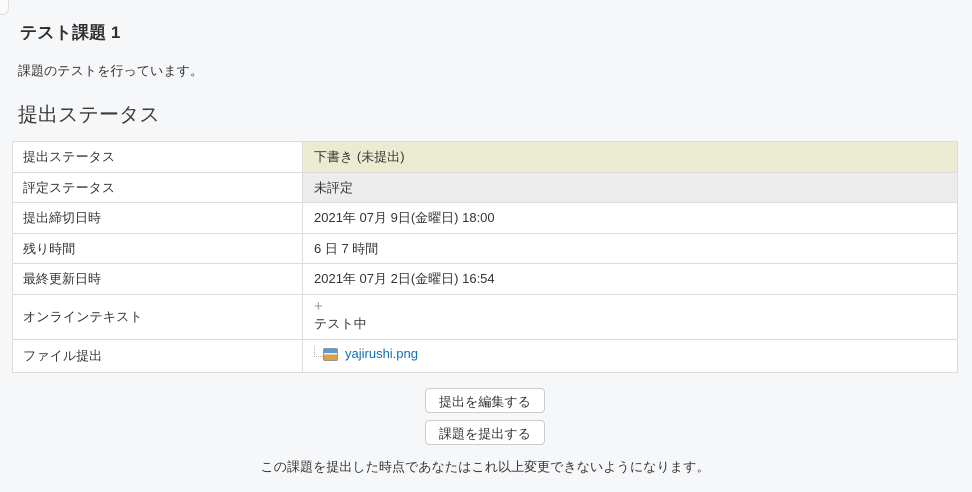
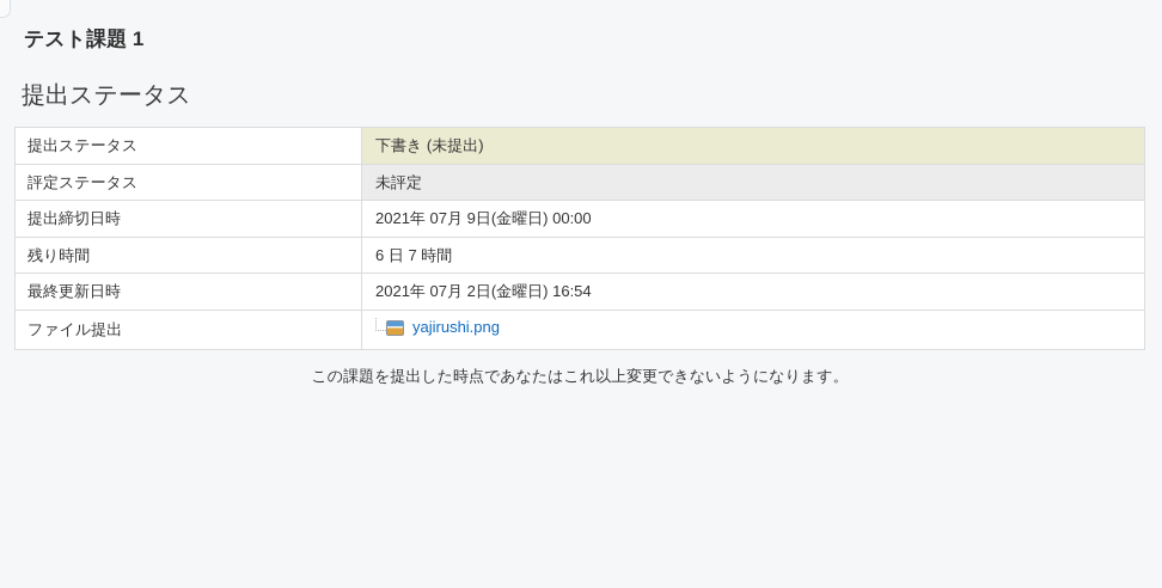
  テスト課題 1
- 課題のテストを行っています。
  提出ステータス
  提出ステータス	下書き (未提出)
  評定ステータス	未評定
- 提出締切日時	2021年 07月 9日(金曜日) 18:00
+ 提出締切日時	2021年 07月 9日(金曜日) 00:00
  残り時間	6 日 7 時間
  最終更新日時	2021年 07月 2日(金曜日) 16:54
- オンラインテキスト	+ テスト中
  ファイル提出	yajirushi.png
- 提出を編集する
- 課題を提出する
  この課題を提出した時点であなたはこれ以上変更できないようになります。
